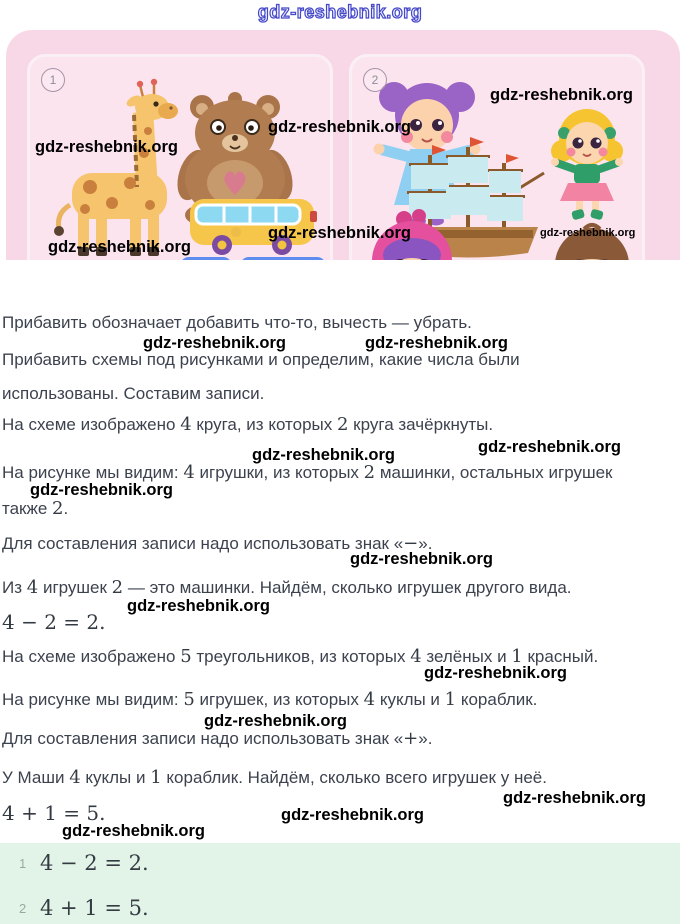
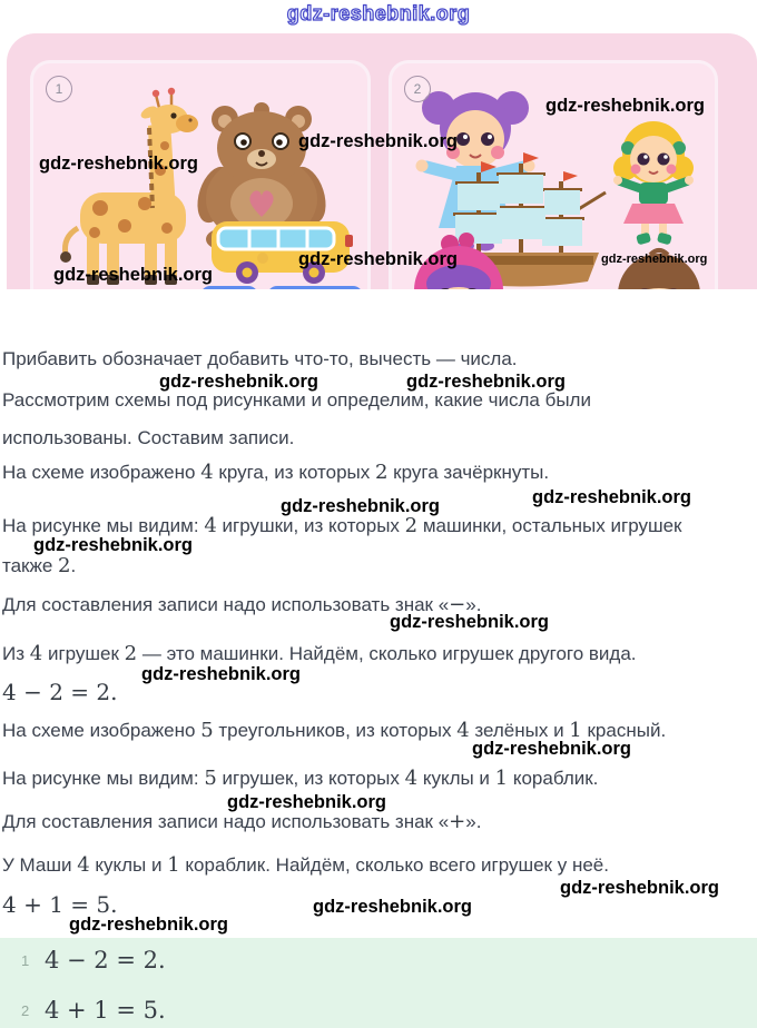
  gdz-reshebnik.org
  1
  2
  gdz-reshebnik.org
  gdz-reshebnik.org
  gdz-reshebnik.org
  gdz-reshebnik.org
  gdz-reshebnik.org
  gdz-reshebnik.org
- Прибавить обозначает добавить что-то, вычесть — убрать.
+ Прибавить обозначает добавить что-то, вычесть — числа.
- Прибавить схемы под рисунками и определим, какие числа были
+ Рассмотрим схемы под рисунками и определим, какие числа были
  использованы. Составим записи.
  На схеме изображено 4 круга, из которых 2 круга зачёркнуты.
  На рисунке мы видим: 4 игрушки, из которых 2 машинки, остальных игрушек
  также 2.
  Для составления записи надо использовать знак «−».
  Из 4 игрушек 2 — это машинки. Найдём, сколько игрушек другого вида.
  4 − 2 = 2.
  На схеме изображено 5 треугольников, из которых 4 зелёных и 1 красный.
  На рисунке мы видим: 5 игрушек, из которых 4 куклы и 1 кораблик.
  Для составления записи надо использовать знак «+».
  У Маши 4 куклы и 1 кораблик. Найдём, сколько всего игрушек у неё.
  4 + 1 = 5.
  gdz-reshebnik.org
  gdz-reshebnik.org
  gdz-reshebnik.org
  gdz-reshebnik.org
  gdz-reshebnik.org
  gdz-reshebnik.org
  gdz-reshebnik.org
  gdz-reshebnik.org
  gdz-reshebnik.org
  gdz-reshebnik.org
  gdz-reshebnik.org
  gdz-reshebnik.org
  1
  4 − 2 = 2.
  2
  4 + 1 = 5.
